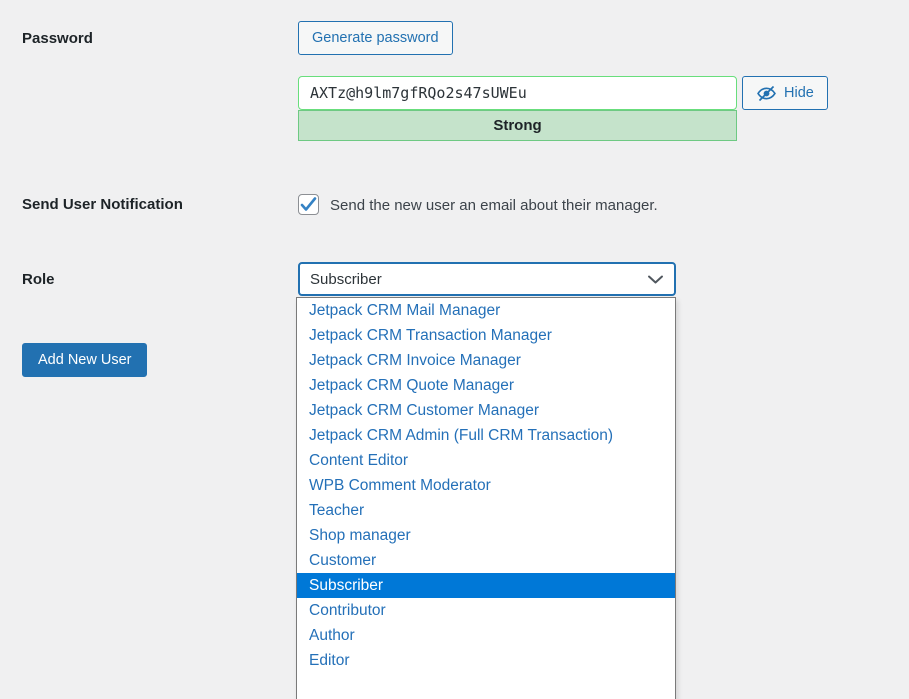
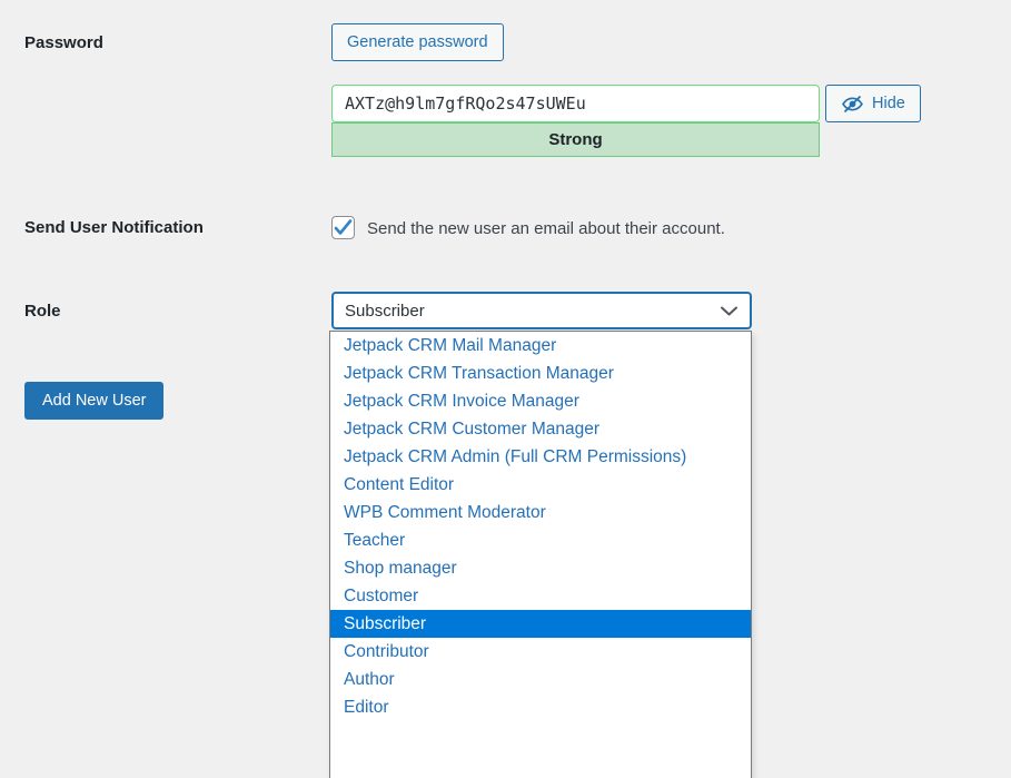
  Password
  Generate password
  AXTz@h9lm7gfRQo2s47sUWEu
  Hide
  Strong
  Send User Notification
- Send the new user an email about their manager.
+ Send the new user an email about their account.
  Role
  Subscriber
  Jetpack CRM Mail Manager
  Jetpack CRM Transaction Manager
  Jetpack CRM Invoice Manager
- Jetpack CRM Quote Manager
  Jetpack CRM Customer Manager
- Jetpack CRM Admin (Full CRM Transaction)
+ Jetpack CRM Admin (Full CRM Permissions)
  Content Editor
  WPB Comment Moderator
  Teacher
  Shop manager
  Customer
  Subscriber
  Contributor
  Author
  Editor
  Add New User
